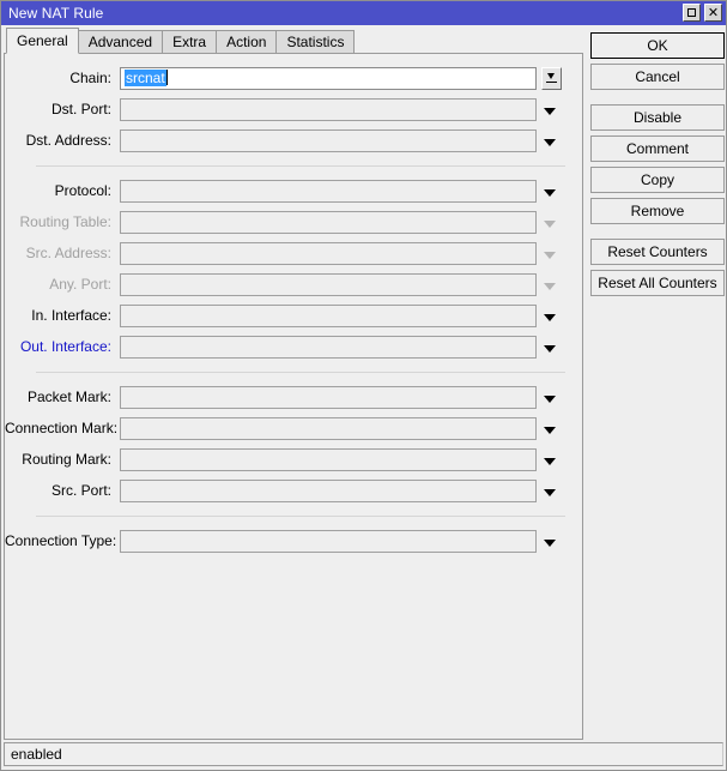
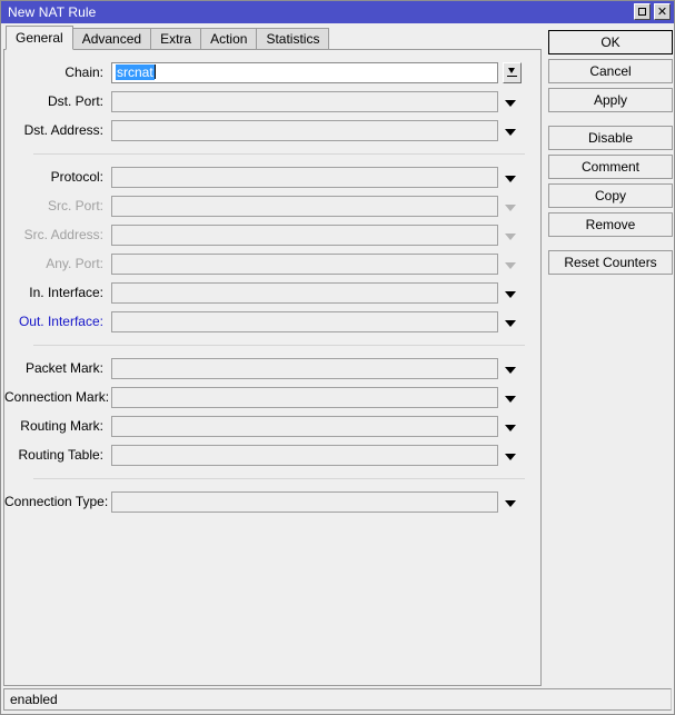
  New NAT Rule
  ✕
  General
  Advanced
  Extra
  Action
  Statistics
  Chain:
  srcnat
  Dst. Port:
  Dst. Address:
  Protocol:
- Routing Table:
+ Src. Port:
  Src. Address:
  Any. Port:
  In. Interface:
  Out. Interface:
  Packet Mark:
  Connection Mark:
  Routing Mark:
- Src. Port:
+ Routing Table:
  Connection Type:
  OK
  Cancel
+ Apply
  Disable
  Comment
  Copy
  Remove
  Reset Counters
- Reset All Counters
  enabled
